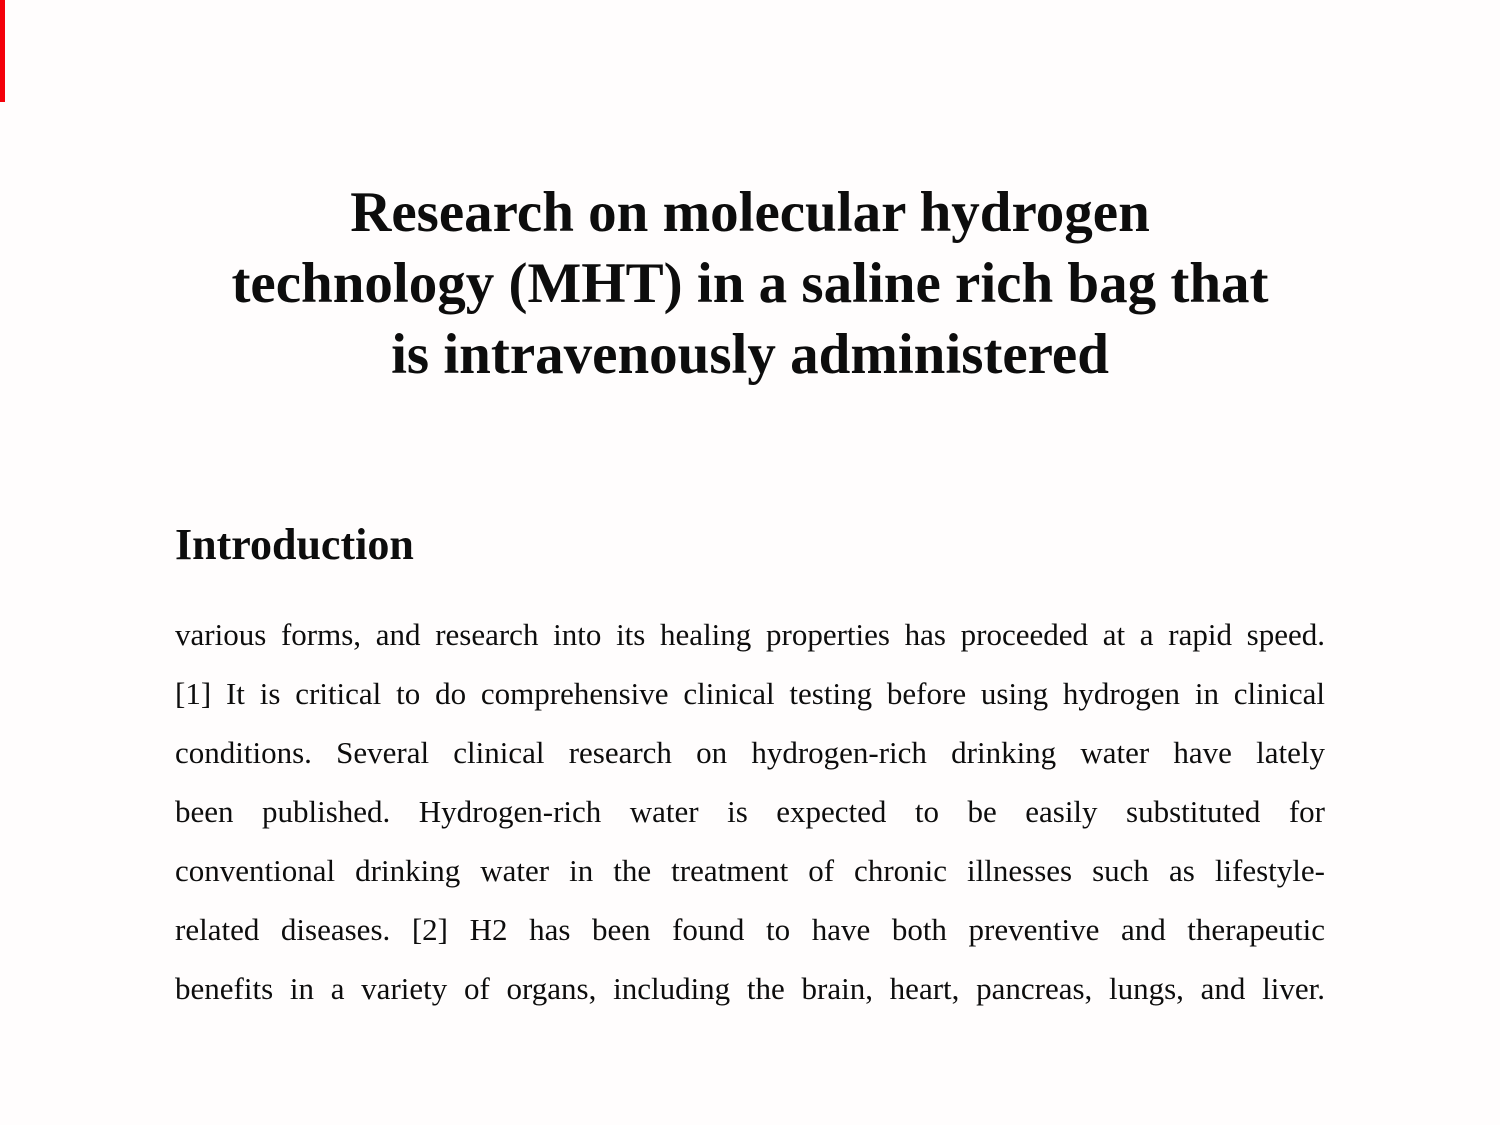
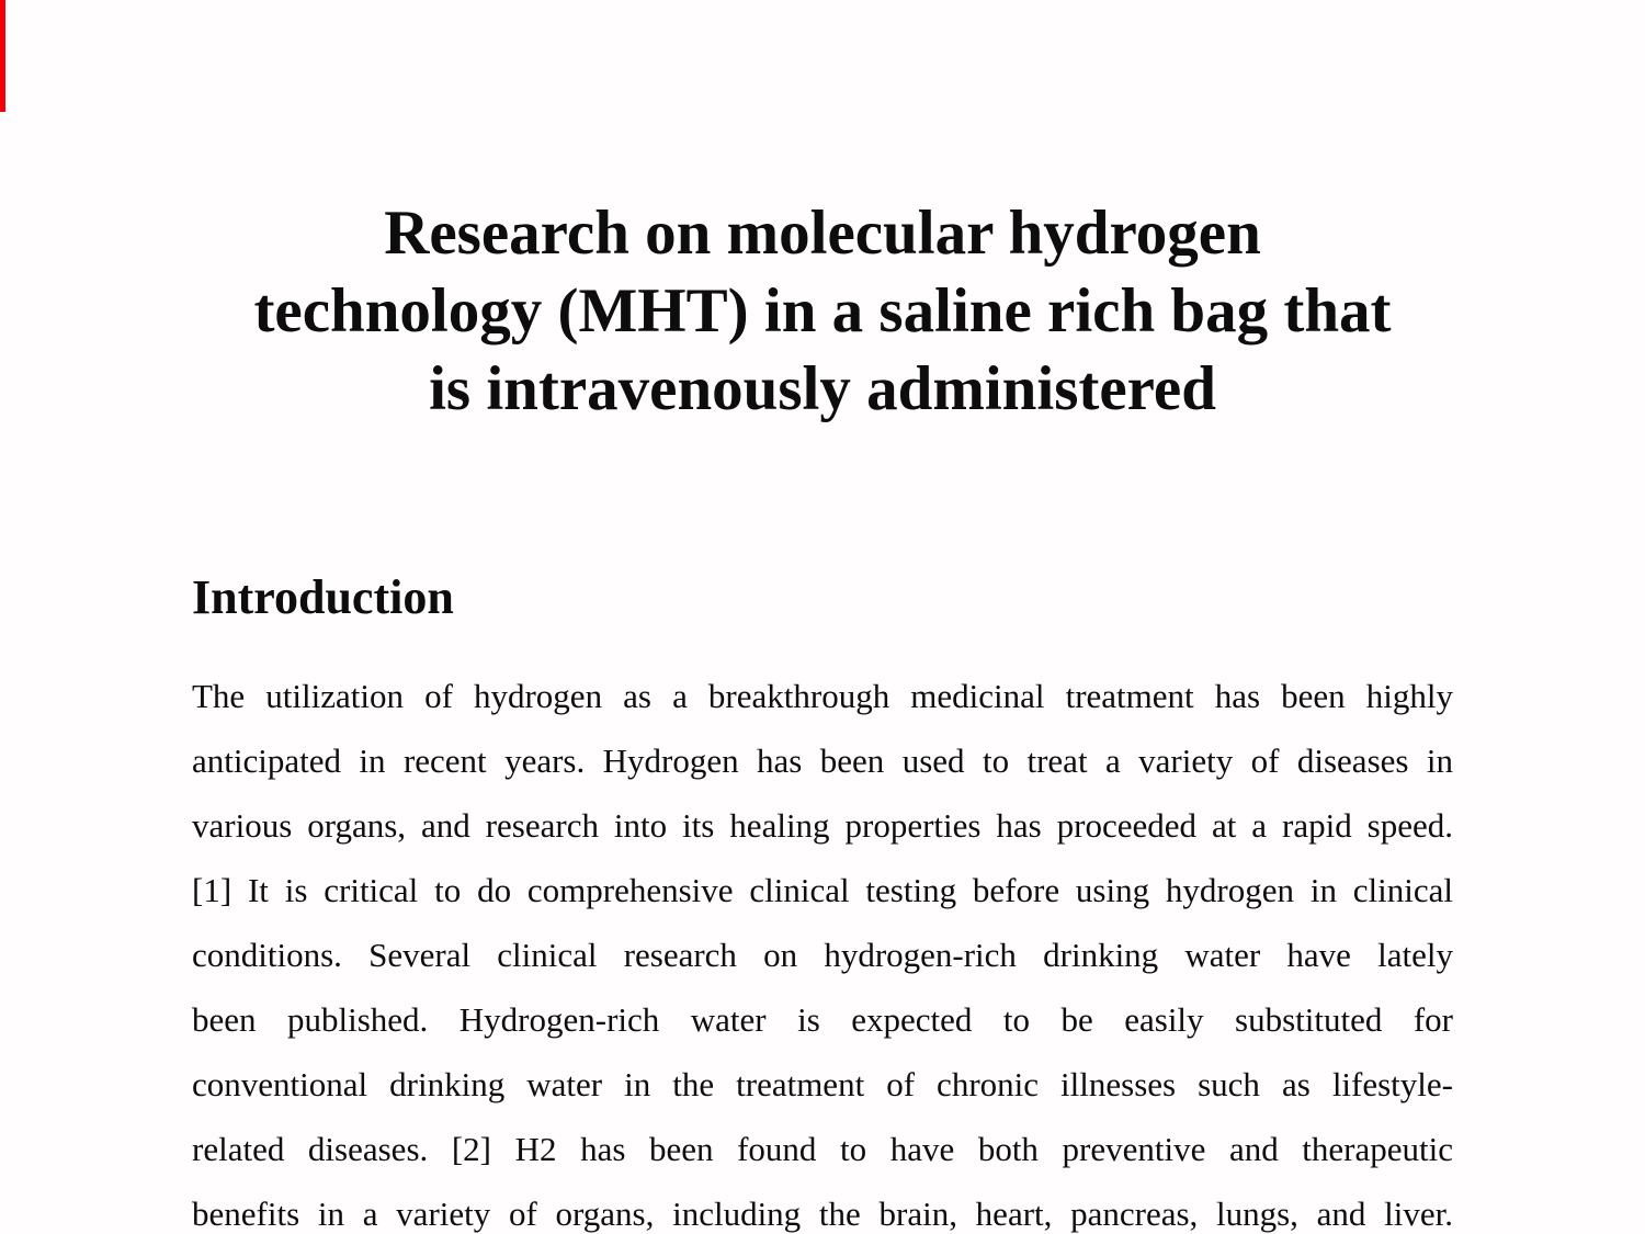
  Research on molecular hydrogen
  technology (MHT) in a saline rich bag that
  is intravenously administered
  Introduction
+ The utilization of hydrogen as a breakthrough medicinal treatment has been highly
+ anticipated in recent years. Hydrogen has been used to treat a variety of diseases in
- various forms, and research into its healing properties has proceeded at a rapid speed.
+ various organs, and research into its healing properties has proceeded at a rapid speed.
  [1] It is critical to do comprehensive clinical testing before using hydrogen in clinical
  conditions. Several clinical research on hydrogen-rich drinking water have lately
  been published. Hydrogen-rich water is expected to be easily substituted for
  conventional drinking water in the treatment of chronic illnesses such as lifestyle-
  related diseases. [2] H2 has been found to have both preventive and therapeutic
  benefits in a variety of organs, including the brain, heart, pancreas, lungs, and liver.
